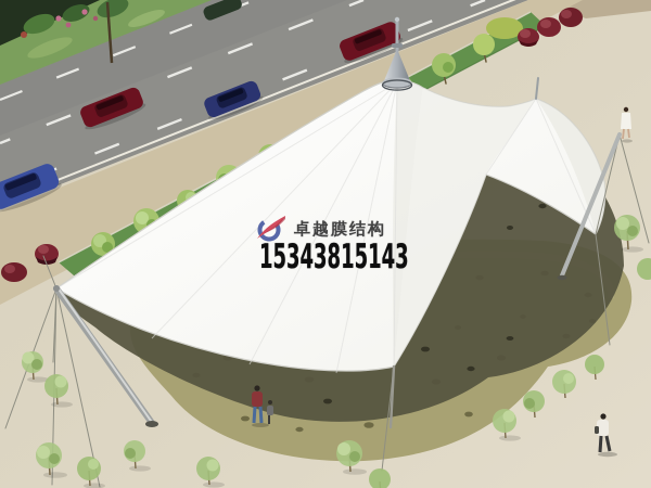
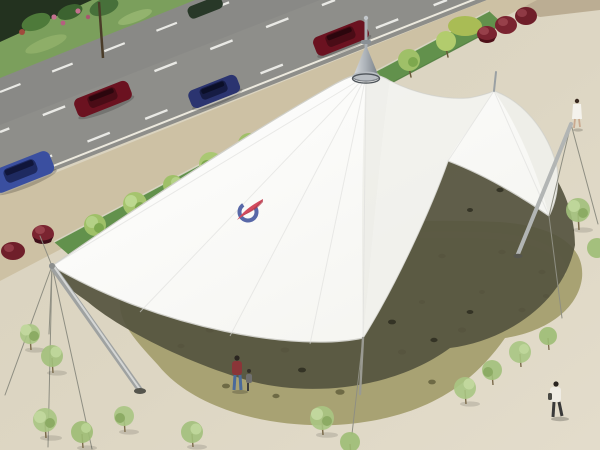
- 卓越膜结构
- 15343815143
